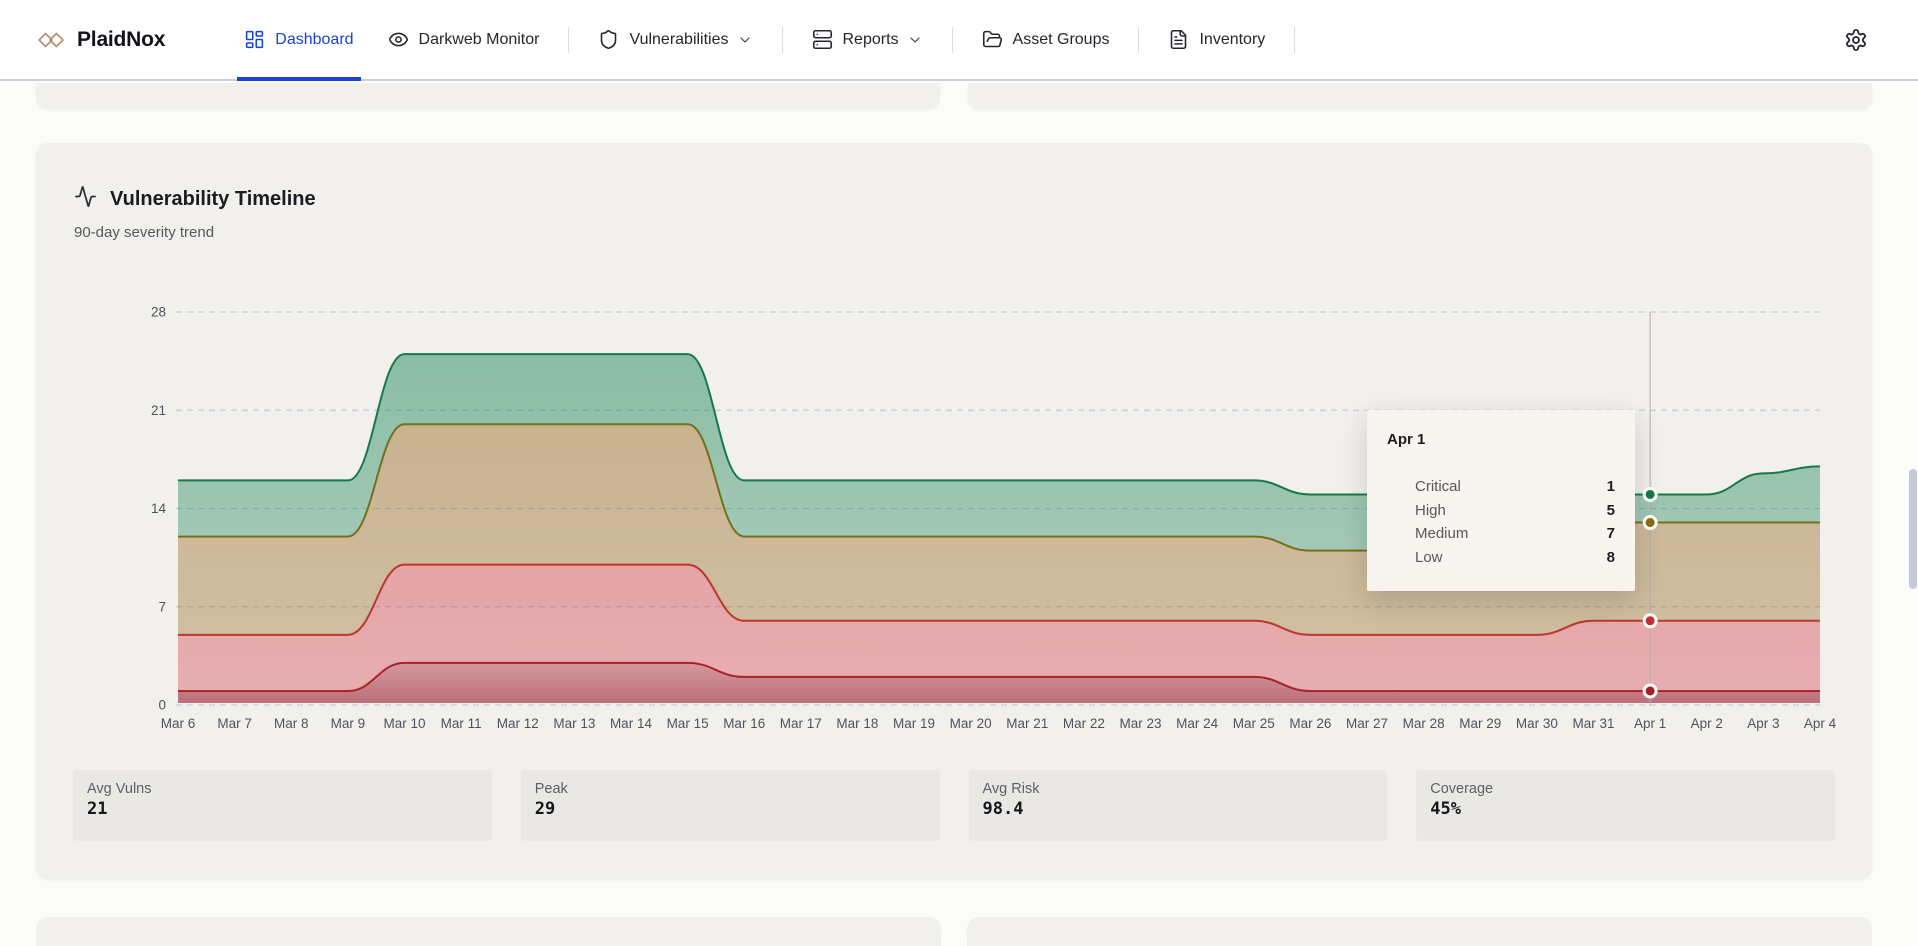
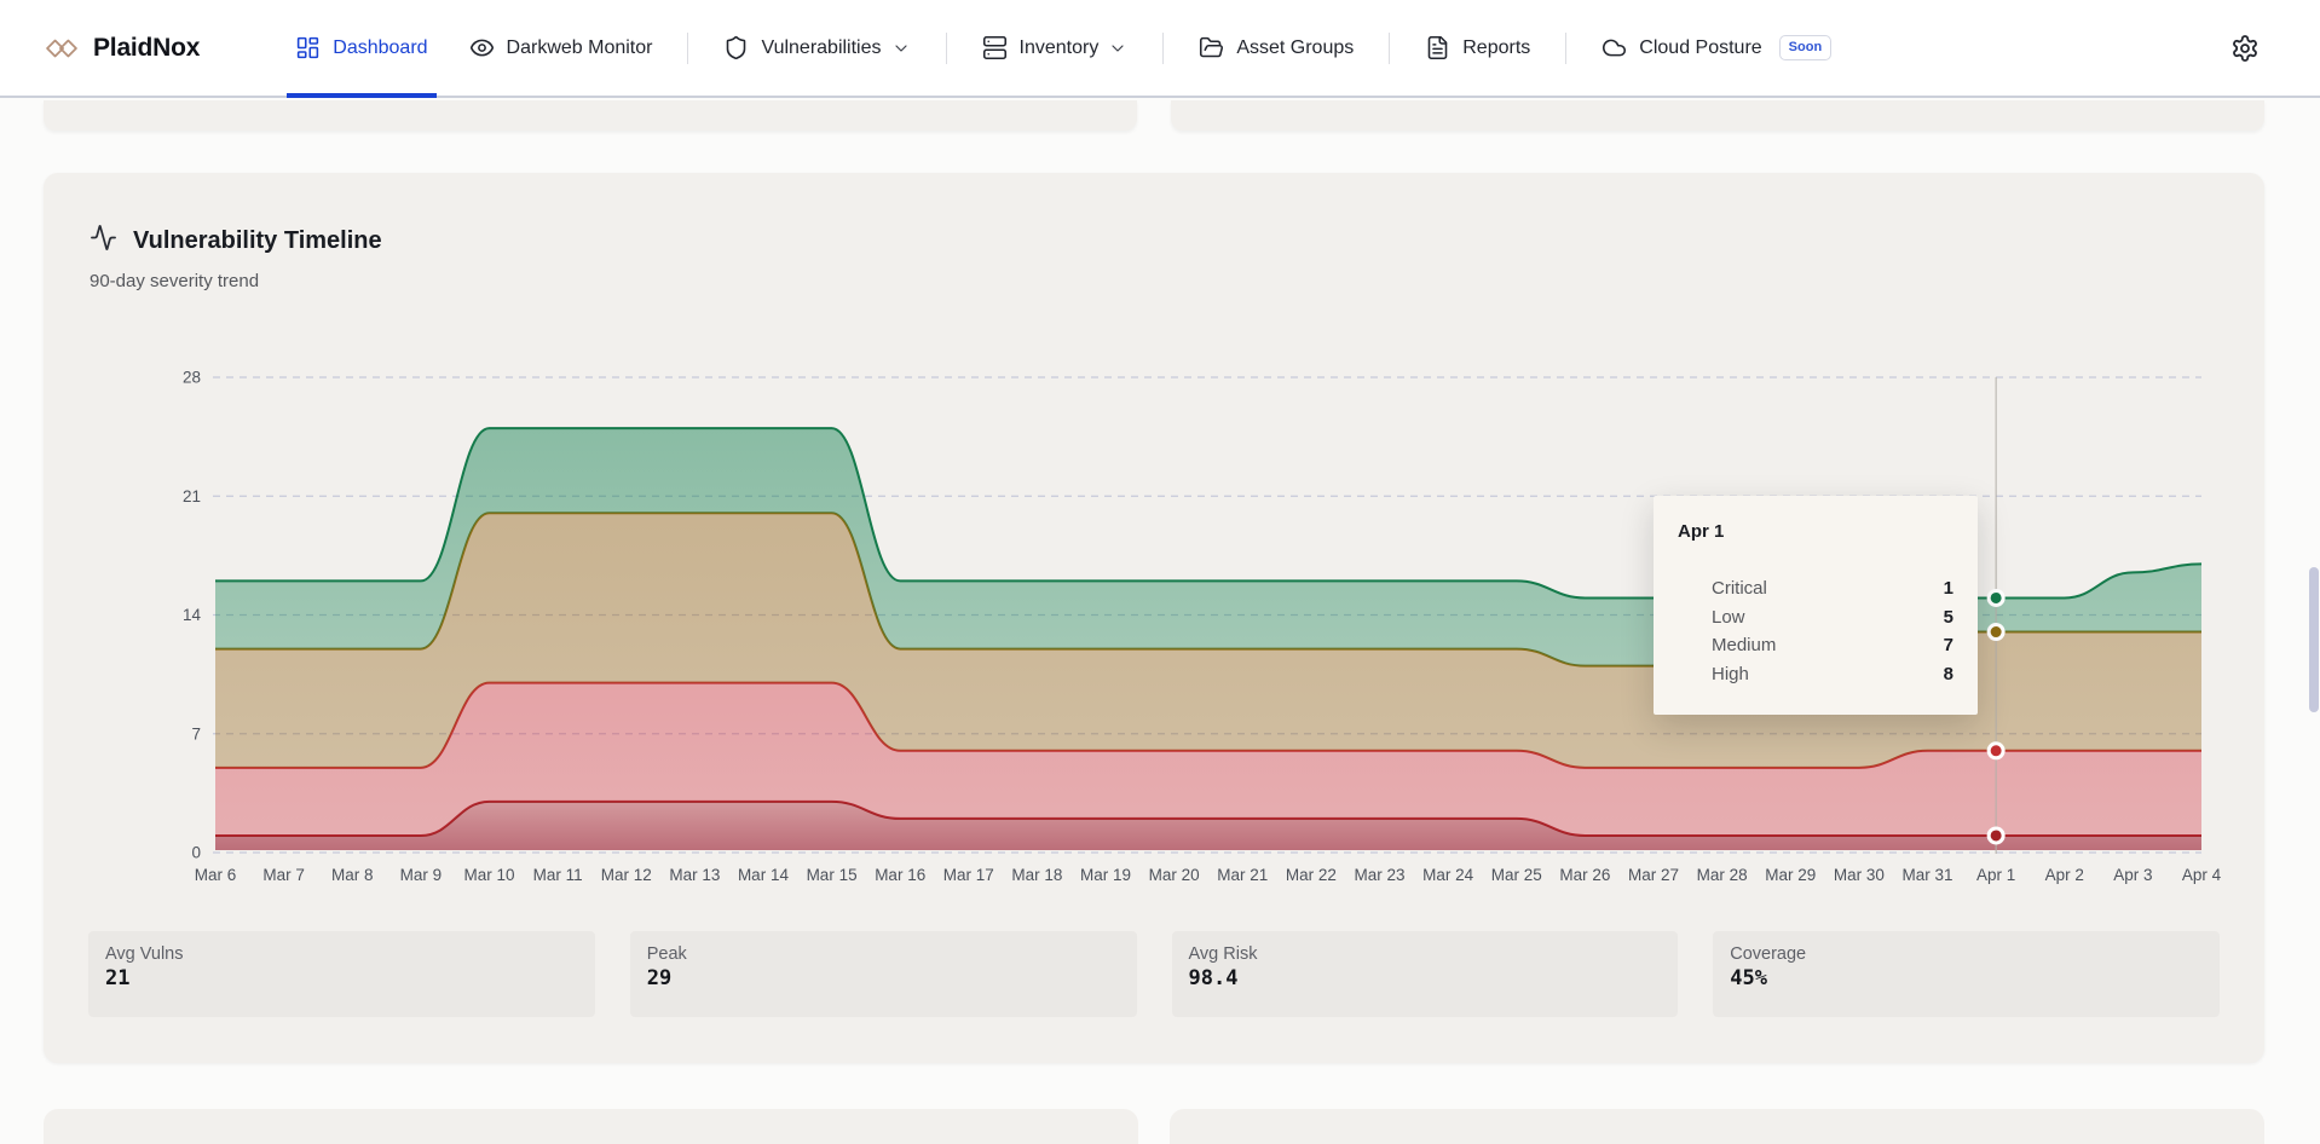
  PlaidNox
  Dashboard
  Darkweb Monitor
  Vulnerabilities
- Reports
+ Inventory
  Asset Groups
- Inventory
+ Reports
+ Cloud Posture
+ Soon
  Vulnerability Timeline
  90-day severity trend
  0
  7
  14
  21
  28
  Mar 6
  Mar 7
  Mar 8
  Mar 9
  Mar 10
  Mar 11
  Mar 12
  Mar 13
  Mar 14
  Mar 15
  Mar 16
  Mar 17
  Mar 18
  Mar 19
  Mar 20
  Mar 21
  Mar 22
  Mar 23
  Mar 24
  Mar 25
  Mar 26
  Mar 27
  Mar 28
  Mar 29
  Mar 30
  Mar 31
  Apr 1
  Apr 2
  Apr 3
  Apr 4
  Apr 1
  Critical
  1
- High
+ Low
  5
  Medium
  7
- Low
+ High
  8
  Avg Vulns
  21
  Peak
  29
  Avg Risk
  98.4
  Coverage
  45%
